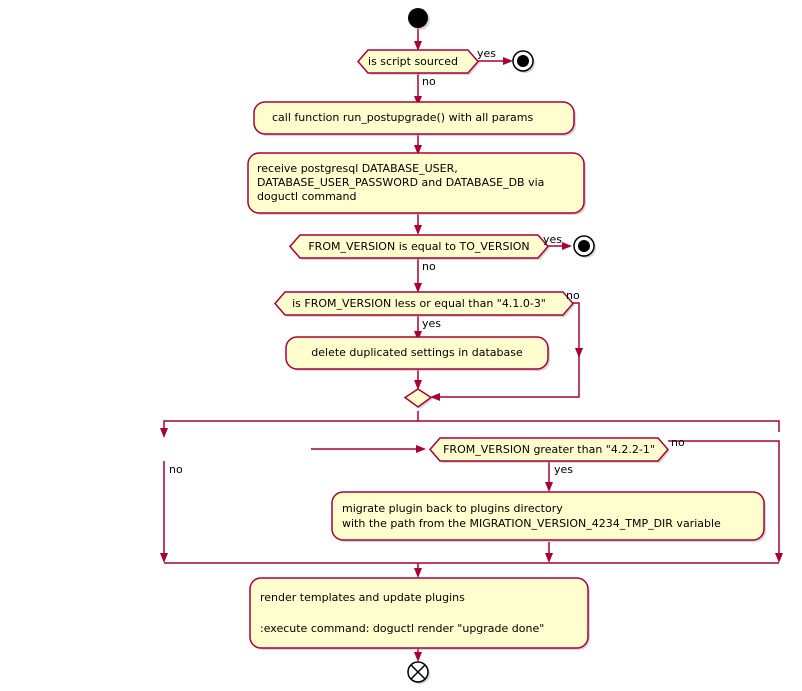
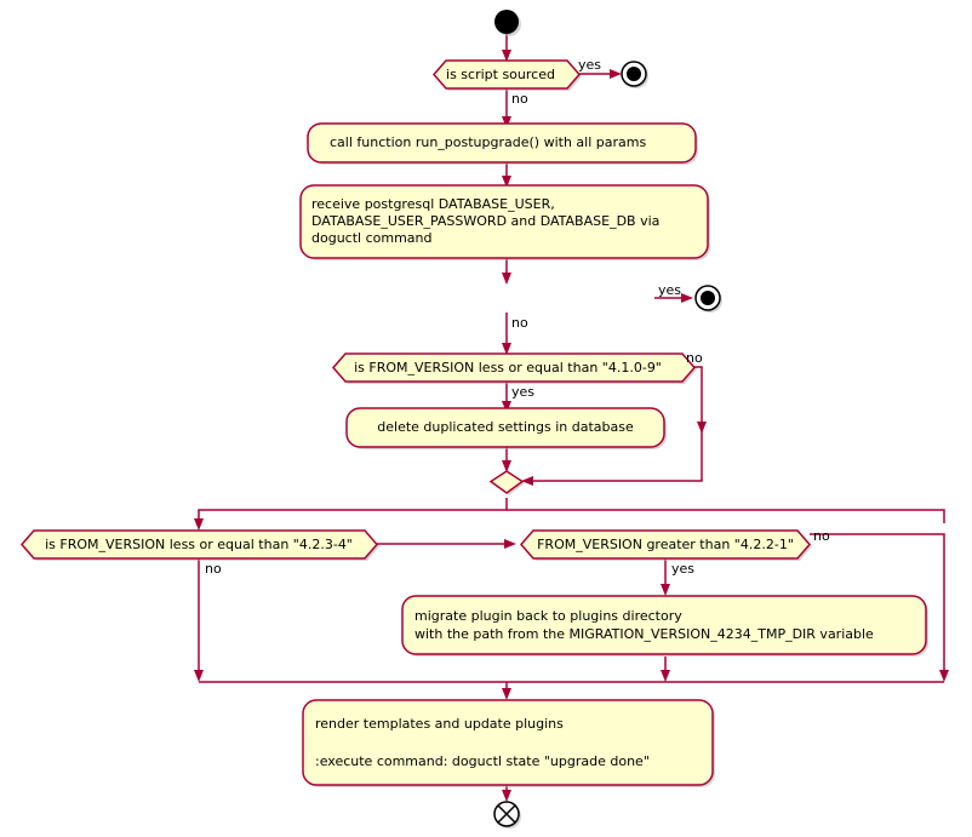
  is script sourced
  call function run_postupgrade() with all params
  receive postgresql DATABASE_USER,
  DATABASE_USER_PASSWORD and DATABASE_DB via
  doguctl command
- FROM_VERSION is equal to TO_VERSION
- is FROM_VERSION less or equal than "4.1.0-3"
+ is FROM_VERSION less or equal than "4.1.0-9"
  delete duplicated settings in database
+ is FROM_VERSION less or equal than "4.2.3-4"
  FROM_VERSION greater than "4.2.2-1"
  migrate plugin back to plugins directory
  with the path from the MIGRATION_VERSION_4234_TMP_DIR variable
  render templates and update plugins
- :execute command: doguctl render "upgrade done"
+ :execute command: doguctl state "upgrade done"
  yes
  no
  yes
  no
  no
  yes
  no
  no
  yes
